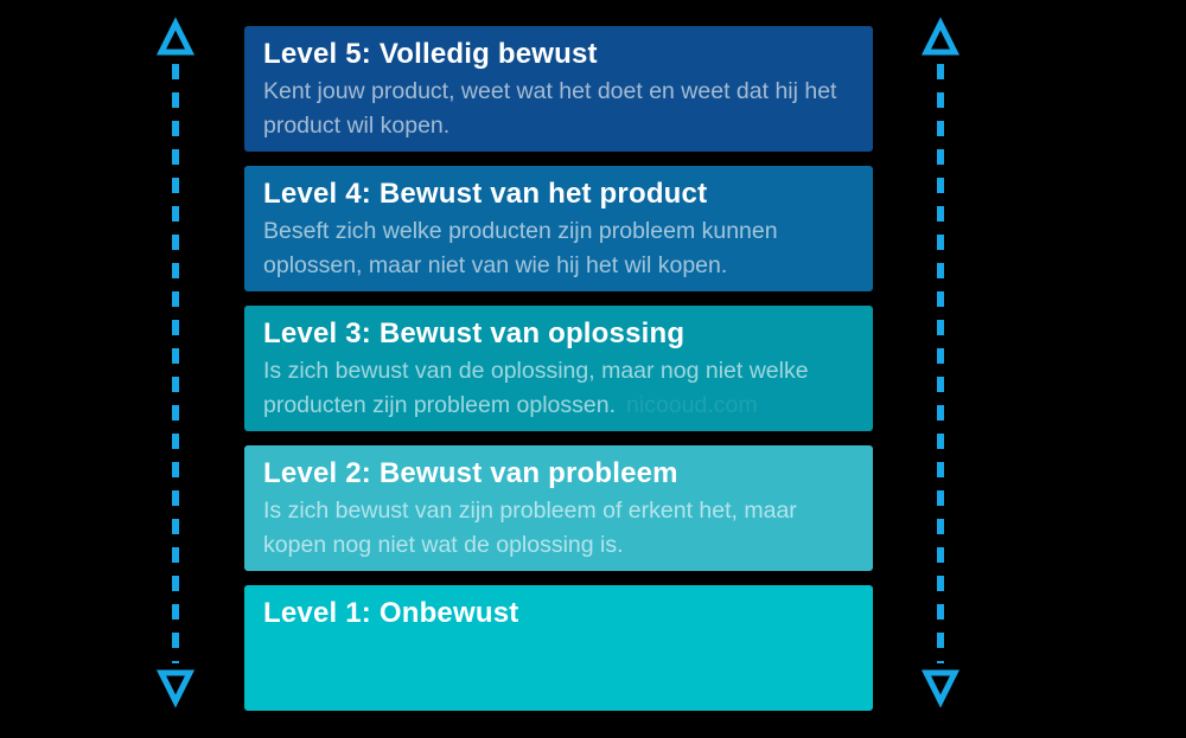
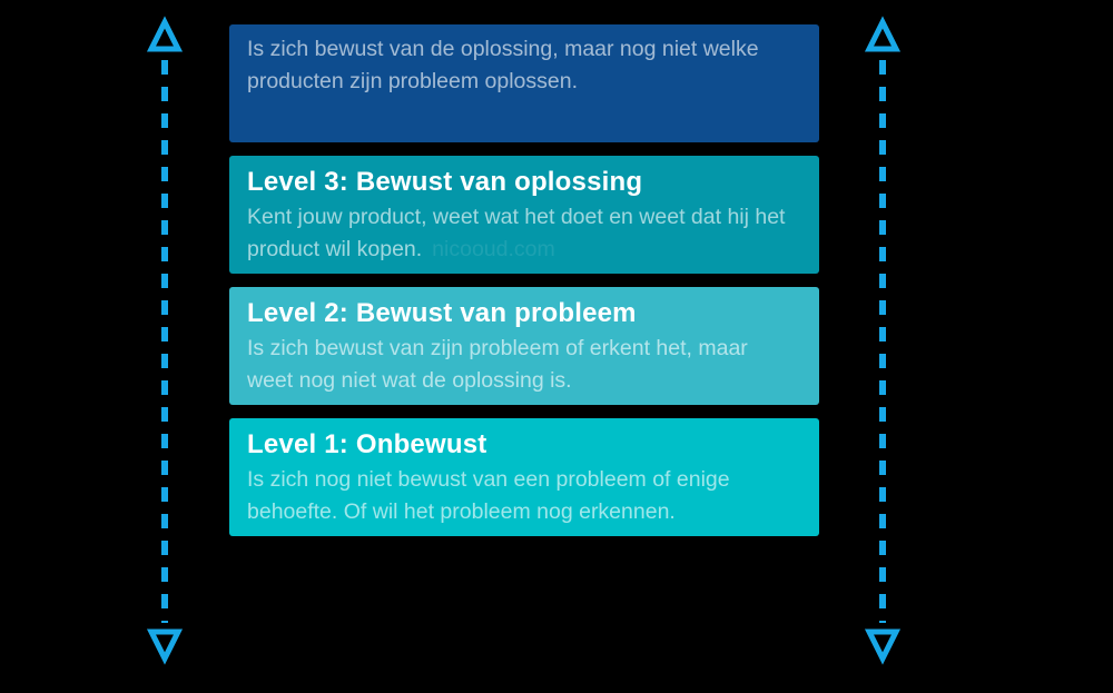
- Level 5: Volledig bewust
- Kent jouw product, weet wat het doet en weet dat hij het product wil kopen.
+ Is zich bewust van de oplossing, maar nog niet welke producten zijn probleem oplossen.
- Level 4: Bewust van het product
- Beseft zich welke producten zijn probleem kunnen oplossen, maar niet van wie hij het wil kopen.
  Level 3: Bewust van oplossing
- Is zich bewust van de oplossing, maar nog niet welke producten zijn probleem oplossen. nicooud.com
+ Kent jouw product, weet wat het doet en weet dat hij het product wil kopen. nicooud.com
  Level 2: Bewust van probleem
- Is zich bewust van zijn probleem of erkent het, maar kopen nog niet wat de oplossing is.
+ Is zich bewust van zijn probleem of erkent het, maar weet nog niet wat de oplossing is.
  Level 1: Onbewust
+ Is zich nog niet bewust van een probleem of enige behoefte. Of wil het probleem nog erkennen.
